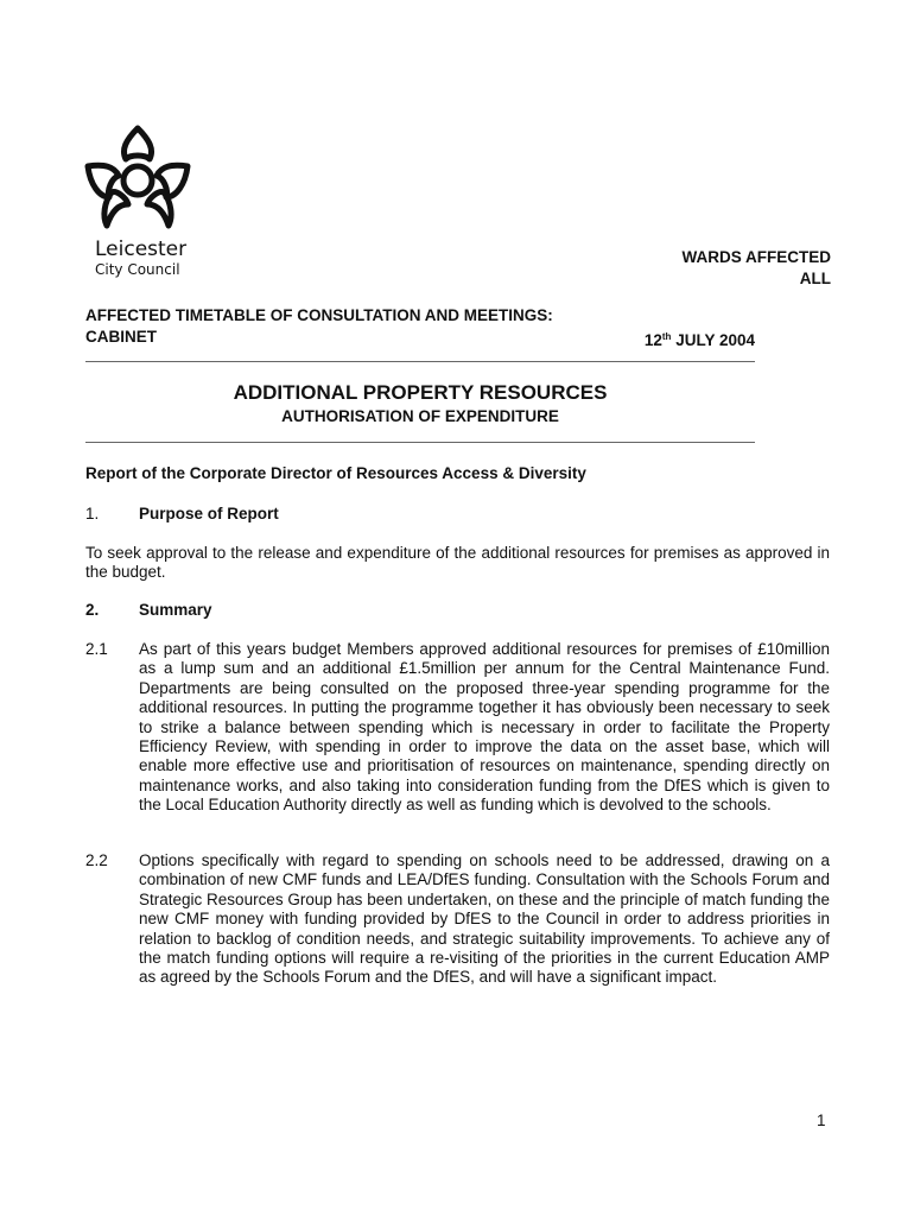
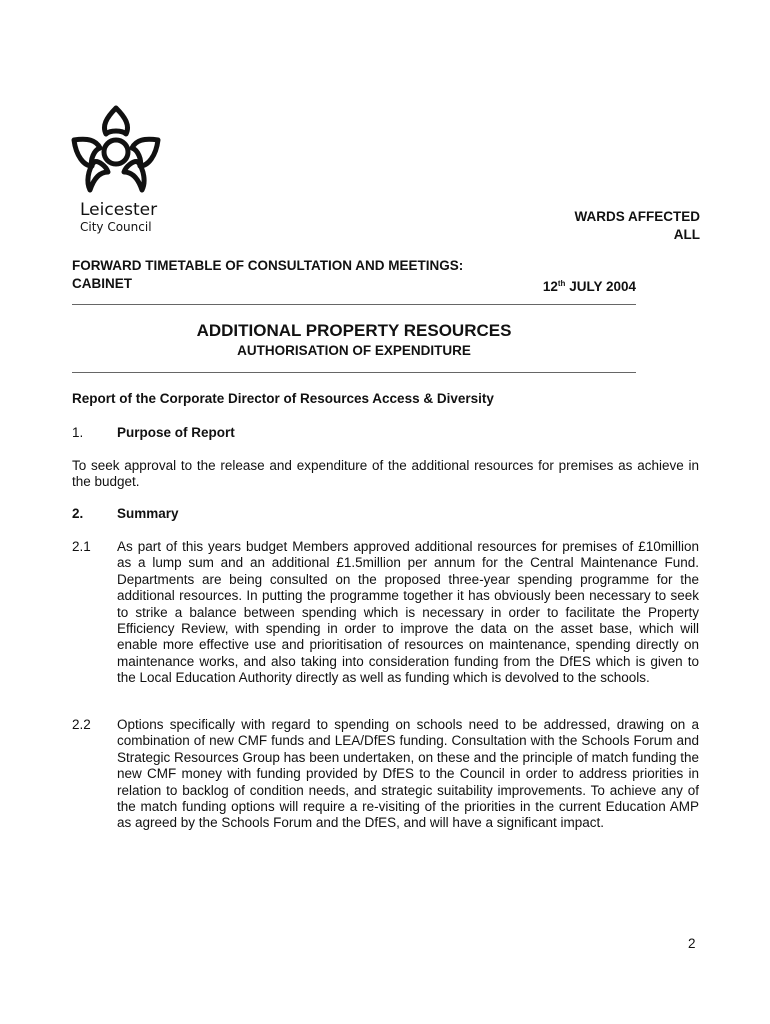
  Leicester
  City Council
  WARDS AFFECTED
  ALL
- AFFECTED TIMETABLE OF CONSULTATION AND MEETINGS:
+ FORWARD TIMETABLE OF CONSULTATION AND MEETINGS:
  CABINET
  12th JULY 2004
  ADDITIONAL PROPERTY RESOURCES
  AUTHORISATION OF EXPENDITURE
  Report of the Corporate Director of Resources Access & Diversity
  1.
  Purpose of Report
- To seek approval to the release and expenditure of the additional resources for premises as approved in the budget.
+ To seek approval to the release and expenditure of the additional resources for premises as achieve in the budget.
  2.
  Summary
  2.1
  As part of this years budget Members approved additional resources for premises of £10million as a lump sum and an additional £1.5million per annum for the Central Maintenance Fund. Departments are being consulted on the proposed three-year spending programme for the additional resources. In putting the programme together it has obviously been necessary to seek to strike a balance between spending which is necessary in order to facilitate the Property Efficiency Review, with spending in order to improve the data on the asset base, which will enable more effective use and prioritisation of resources on maintenance, spending directly on maintenance works, and also taking into consideration funding from the DfES which is given to the Local Education Authority directly as well as funding which is devolved to the schools.
  2.2
  Options specifically with regard to spending on schools need to be addressed, drawing on a combination of new CMF funds and LEA/DfES funding. Consultation with the Schools Forum and Strategic Resources Group has been undertaken, on these and the principle of match funding the new CMF money with funding provided by DfES to the Council in order to address priorities in relation to backlog of condition needs, and strategic suitability improvements. To achieve any of the match funding options will require a re-visiting of the priorities in the current Education AMP as agreed by the Schools Forum and the DfES, and will have a significant impact.
- 1
+ 2
